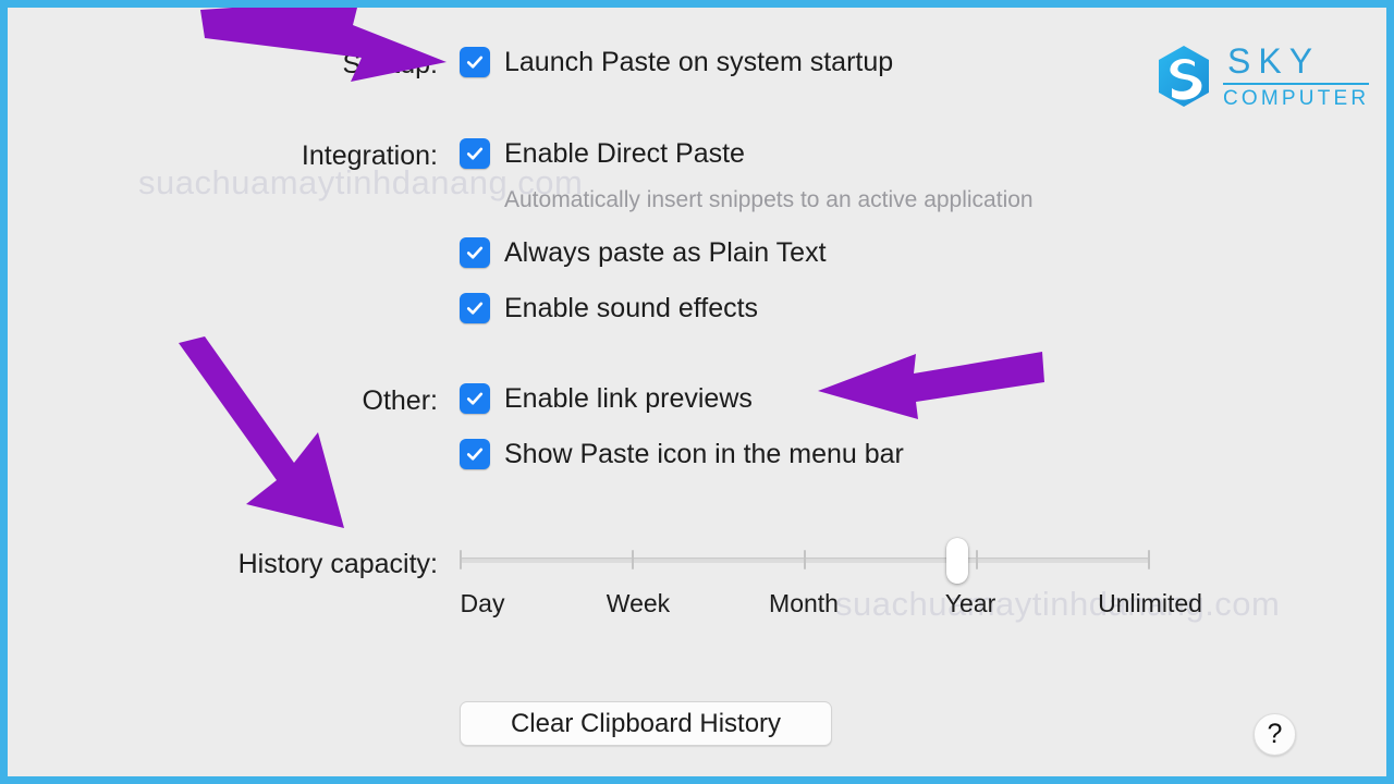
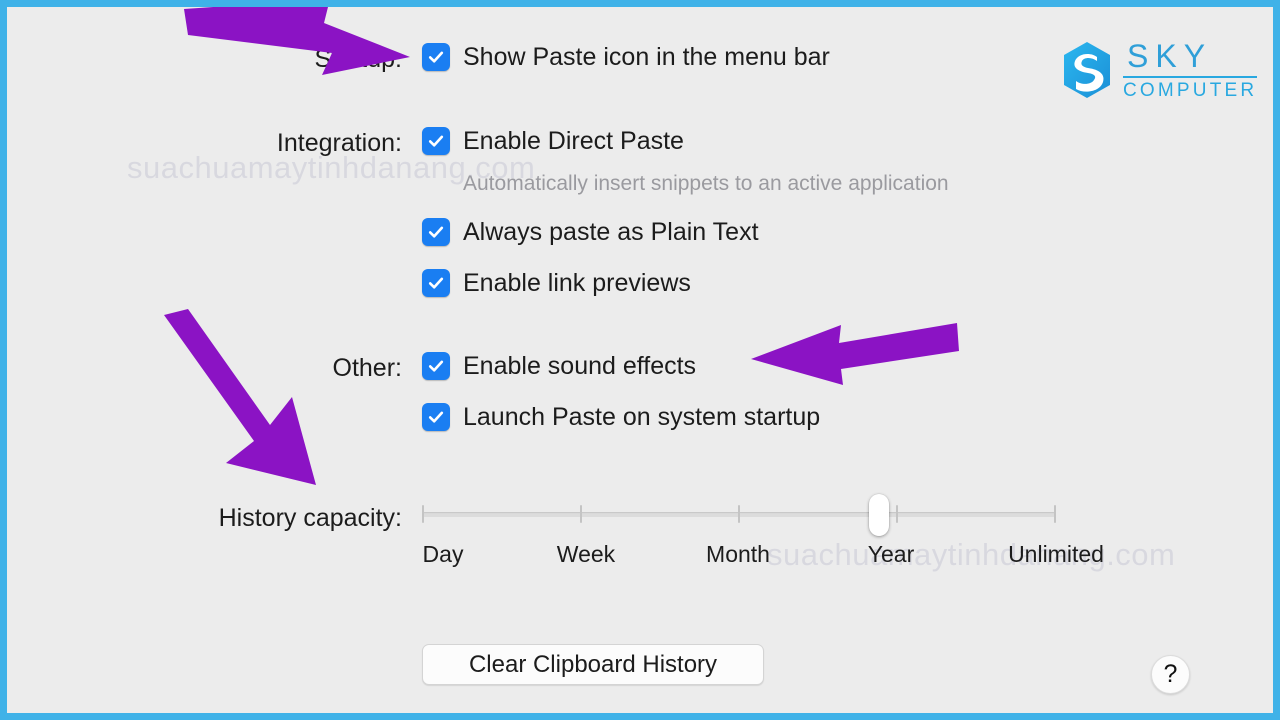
  suachuamaytinhdanang.com
  suachuamaytinhdanang.com
  SKY
  COMPUTER
- Launch Paste on system startup
+ Show Paste icon in the menu bar
  Integration:
  Enable Direct Paste
  Automatically insert snippets to an active application
  Always paste as Plain Text
- Enable sound effects
+ Enable link previews
  Other:
- Enable link previews
+ Enable sound effects
- Show Paste icon in the menu bar
+ Launch Paste on system startup
  History capacity:
  Day
  Week
  Month
  Year
  Unlimited
  Clear Clipboard History
  ?
